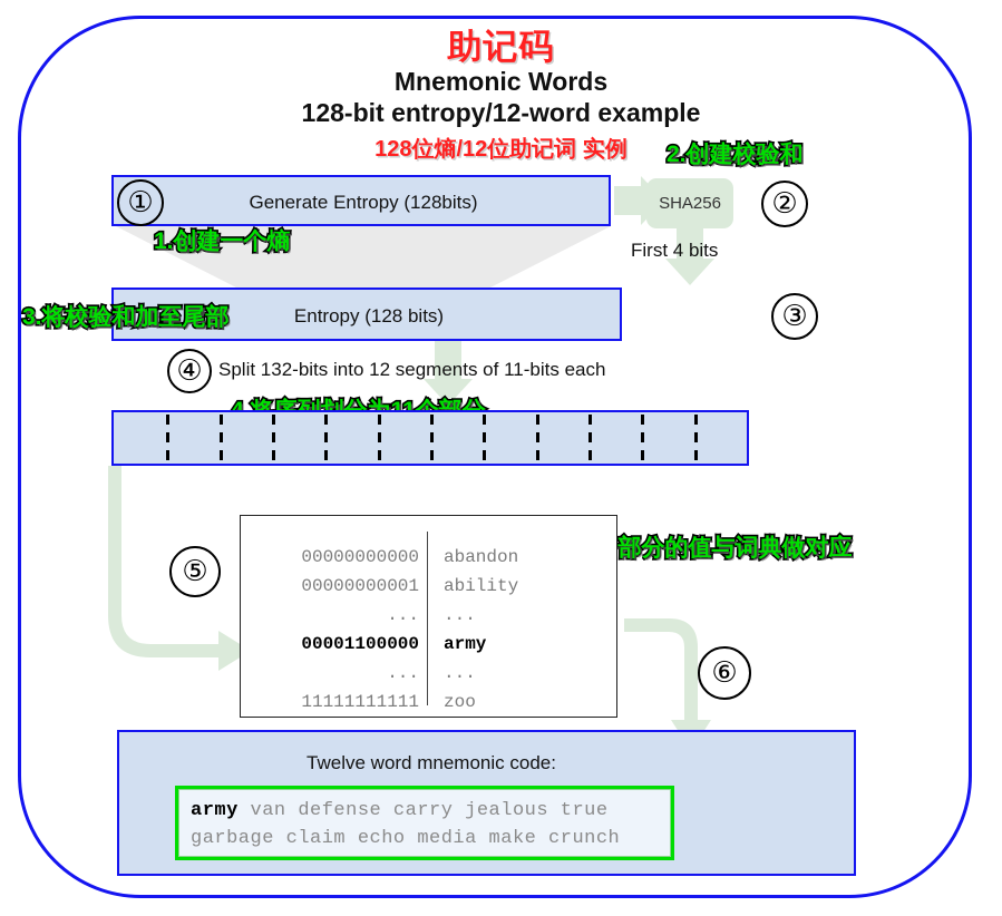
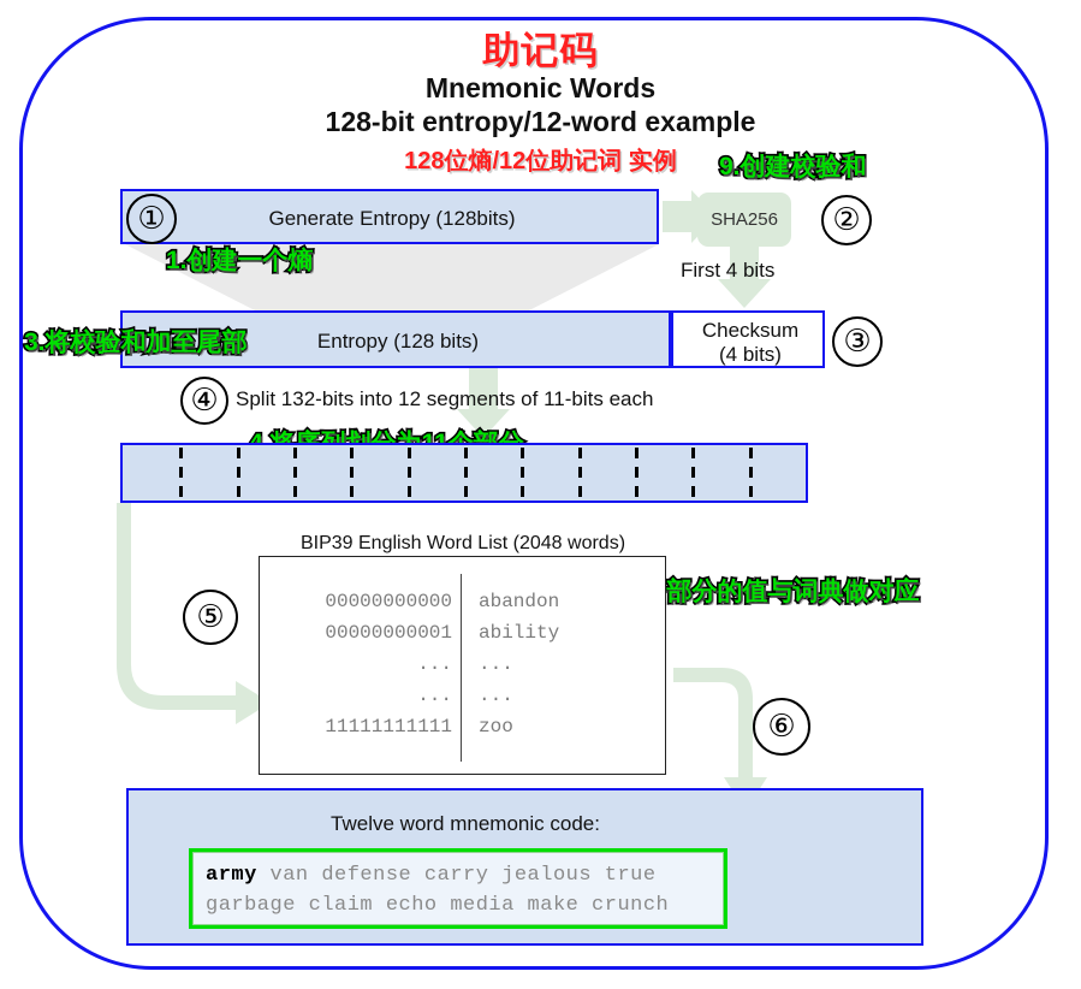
  助记码
  Mnemonic Words
  128-bit entropy/12-word example
  128位熵/12位助记词 实例
  Generate Entropy (128bits)
  ①
  1.创建一个熵
- 2.创建校验和
+ 9.创建校验和
  SHA256
  ②
  First 4 bits
  Entropy (128 bits)
+ Checksum
+ (4 bits)
  ③
  3.将校验和加至尾部
  ④
  Split 132-bits into 12 segments of 11-bits each
+ BIP39 English Word List (2048 words)
  ⑤
  00000000000
  abandon
  00000000001
  ability
  ...
  ...
- 00001100000
- army
  ...
  ...
  11111111111
  zoo
  ⑥
  Twelve word mnemonic code:
  army van defense carry jealous true
  garbage claim echo media make crunch
